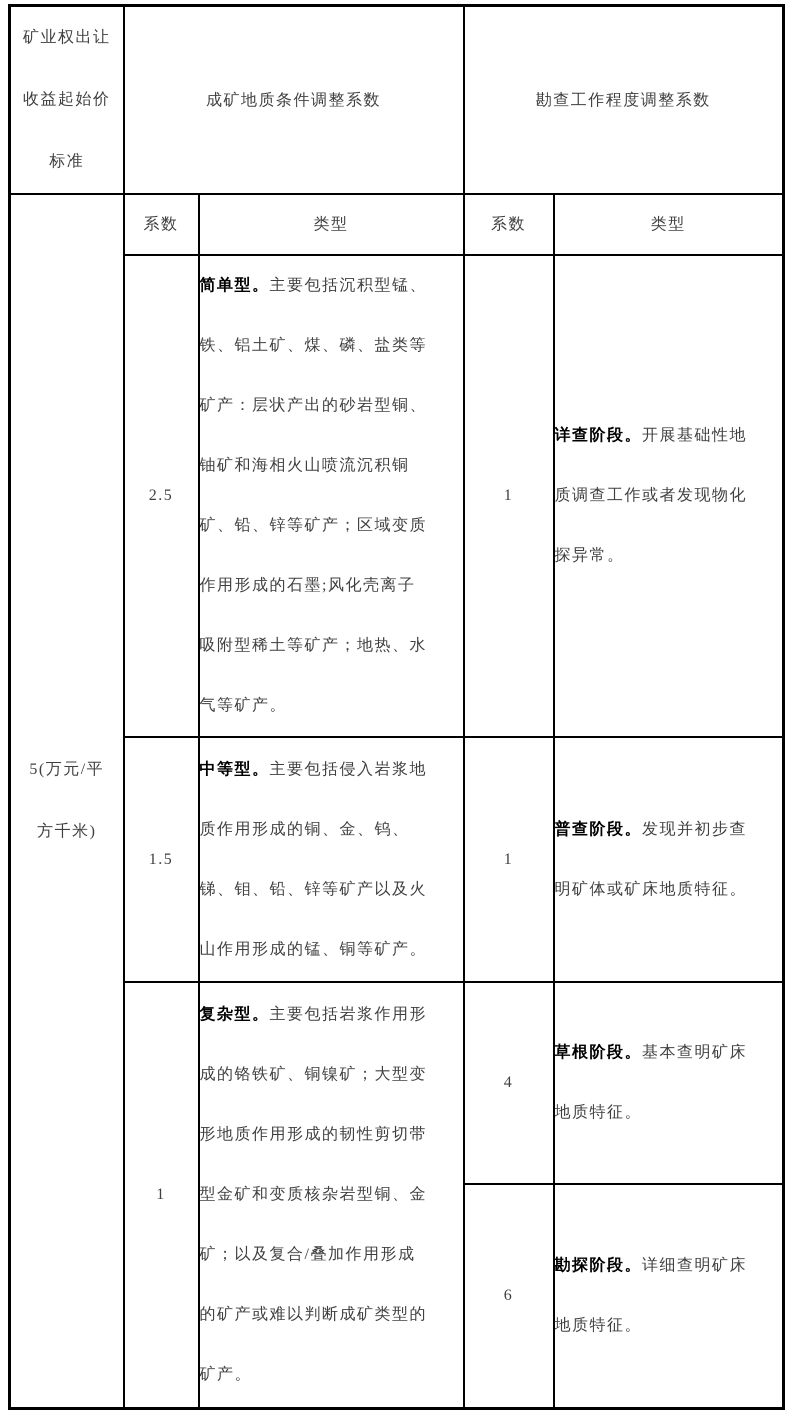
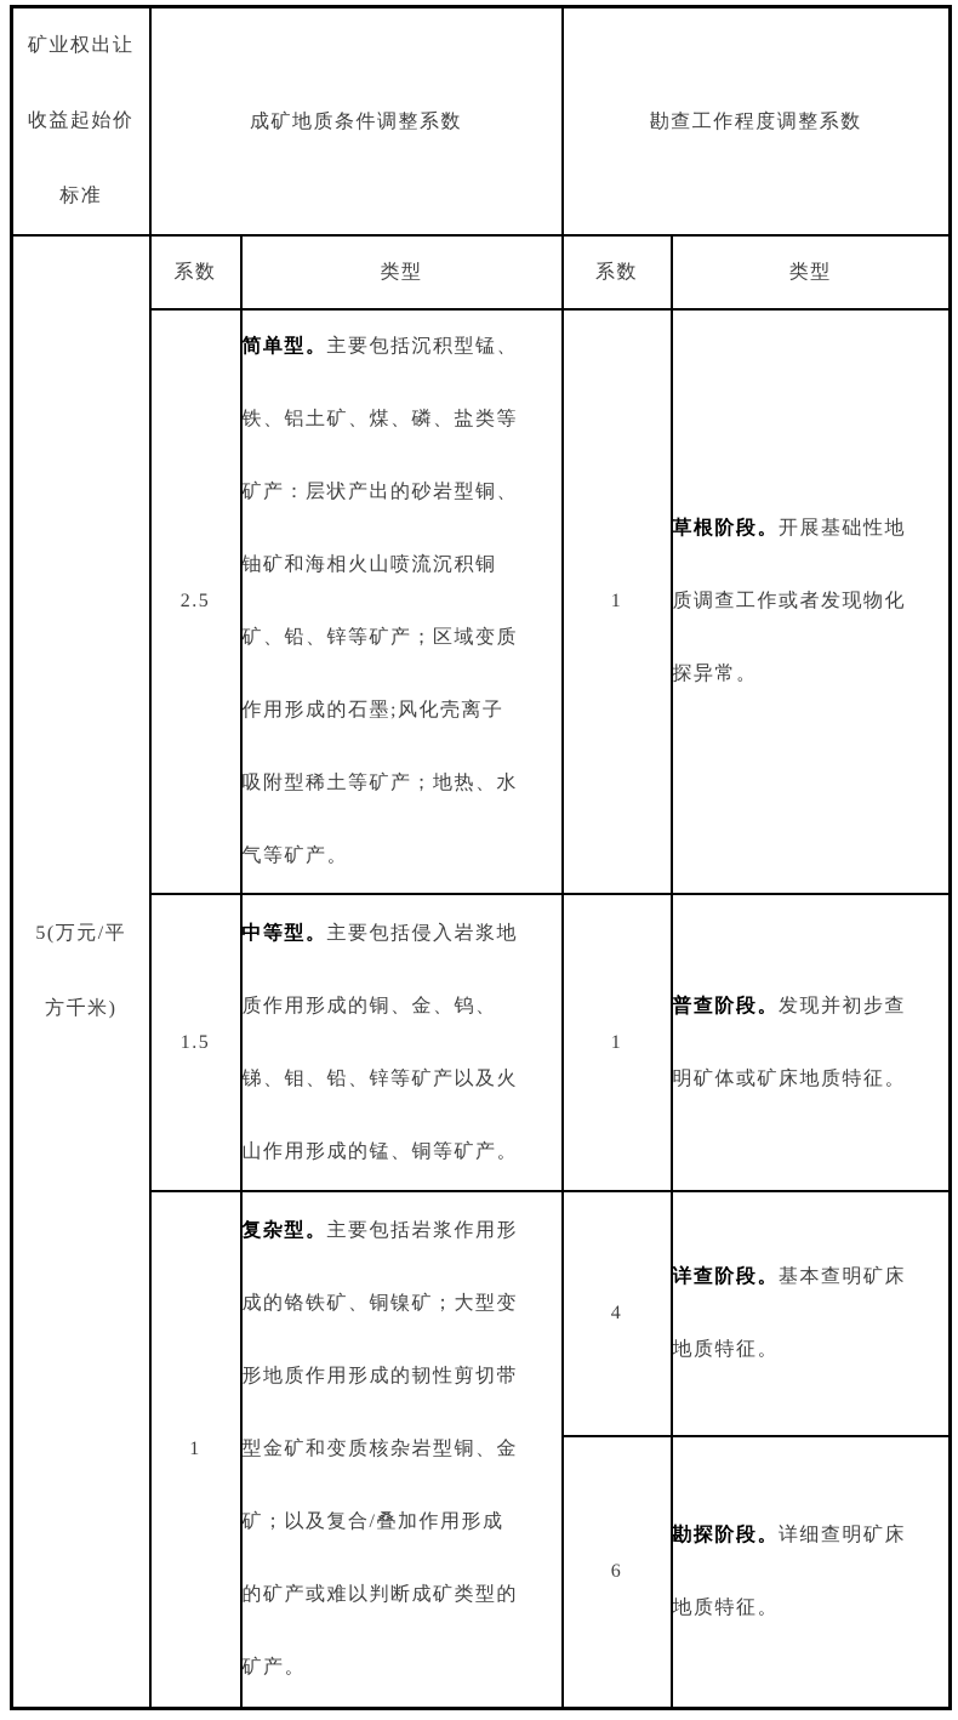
  矿业权出让 收益起始价 标准	成矿地质条件调整系数	勘查工作程度调整系数
  5(万元/平 方千米)	系数	类型	系数	类型
- 2.5	简单型。主要包括沉积型锰、 铁、铝土矿、煤、磷、盐类等 矿产：层状产出的砂岩型铜、 铀矿和海相火山喷流沉积铜 矿、铅、锌等矿产；区域变质 作用形成的石墨;风化壳离子 吸附型稀土等矿产；地热、水 气等矿产。	1	详查阶段。开展基础性地 质调查工作或者发现物化 探异常。
+ 2.5	简单型。主要包括沉积型锰、 铁、铝土矿、煤、磷、盐类等 矿产：层状产出的砂岩型铜、 铀矿和海相火山喷流沉积铜 矿、铅、锌等矿产；区域变质 作用形成的石墨;风化壳离子 吸附型稀土等矿产；地热、水 气等矿产。	1	草根阶段。开展基础性地 质调查工作或者发现物化 探异常。
  1.5	中等型。主要包括侵入岩浆地 质作用形成的铜、金、钨、 锑、钼、铅、锌等矿产以及火 山作用形成的锰、铜等矿产。	1	普查阶段。发现并初步查 明矿体或矿床地质特征。
- 1	复杂型。主要包括岩浆作用形 成的铬铁矿、铜镍矿；大型变 形地质作用形成的韧性剪切带 型金矿和变质核杂岩型铜、金 矿；以及复合/叠加作用形成 的矿产或难以判断成矿类型的 矿产。	4	草根阶段。基本查明矿床 地质特征。
+ 1	复杂型。主要包括岩浆作用形 成的铬铁矿、铜镍矿；大型变 形地质作用形成的韧性剪切带 型金矿和变质核杂岩型铜、金 矿；以及复合/叠加作用形成 的矿产或难以判断成矿类型的 矿产。	4	详查阶段。基本查明矿床 地质特征。
  6	勘探阶段。详细查明矿床 地质特征。
